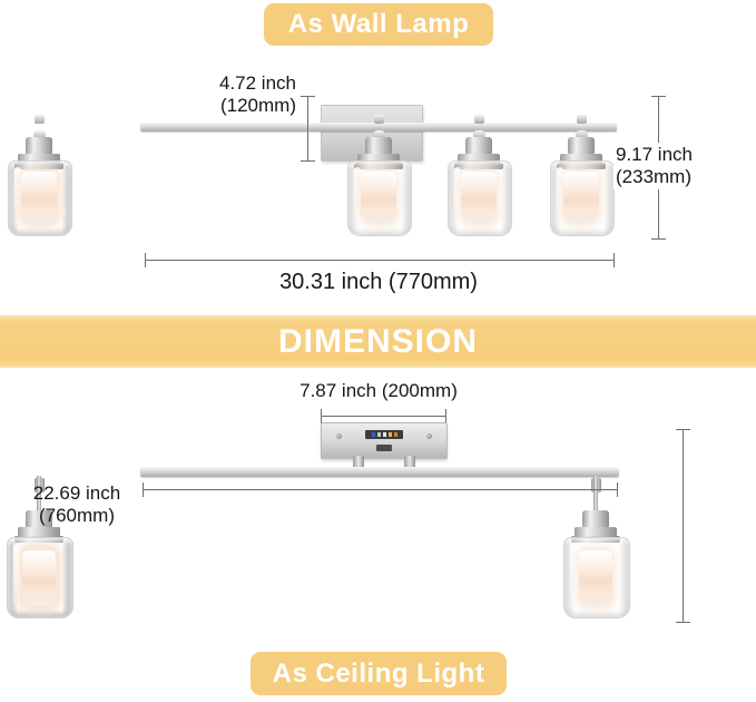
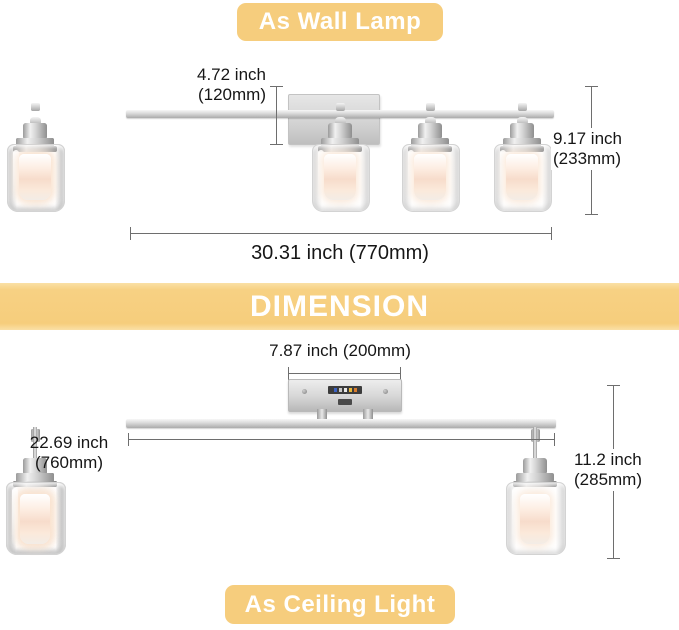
  As Wall Lamp
  4.72 inch
  (120mm)
  9.17 inch
  (233mm)
  30.31 inch (770mm)
  DIMENSION
  7.87 inch (200mm)
  22.69 inch
  (760mm)
+ 11.2 inch
+ (285mm)
  As Ceiling Light
